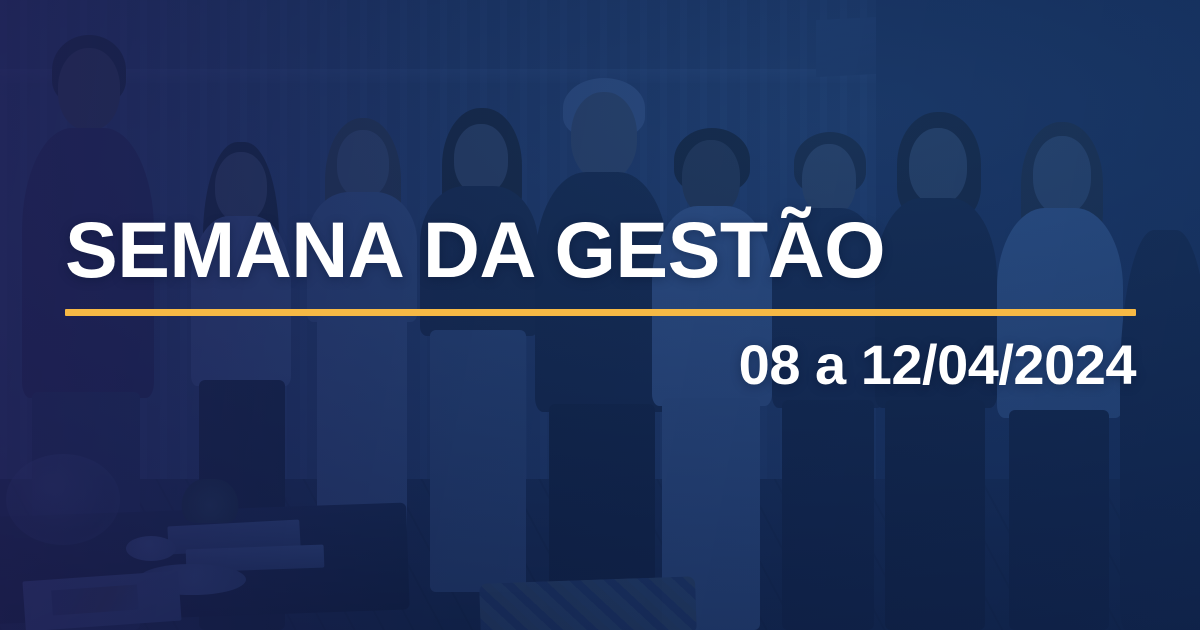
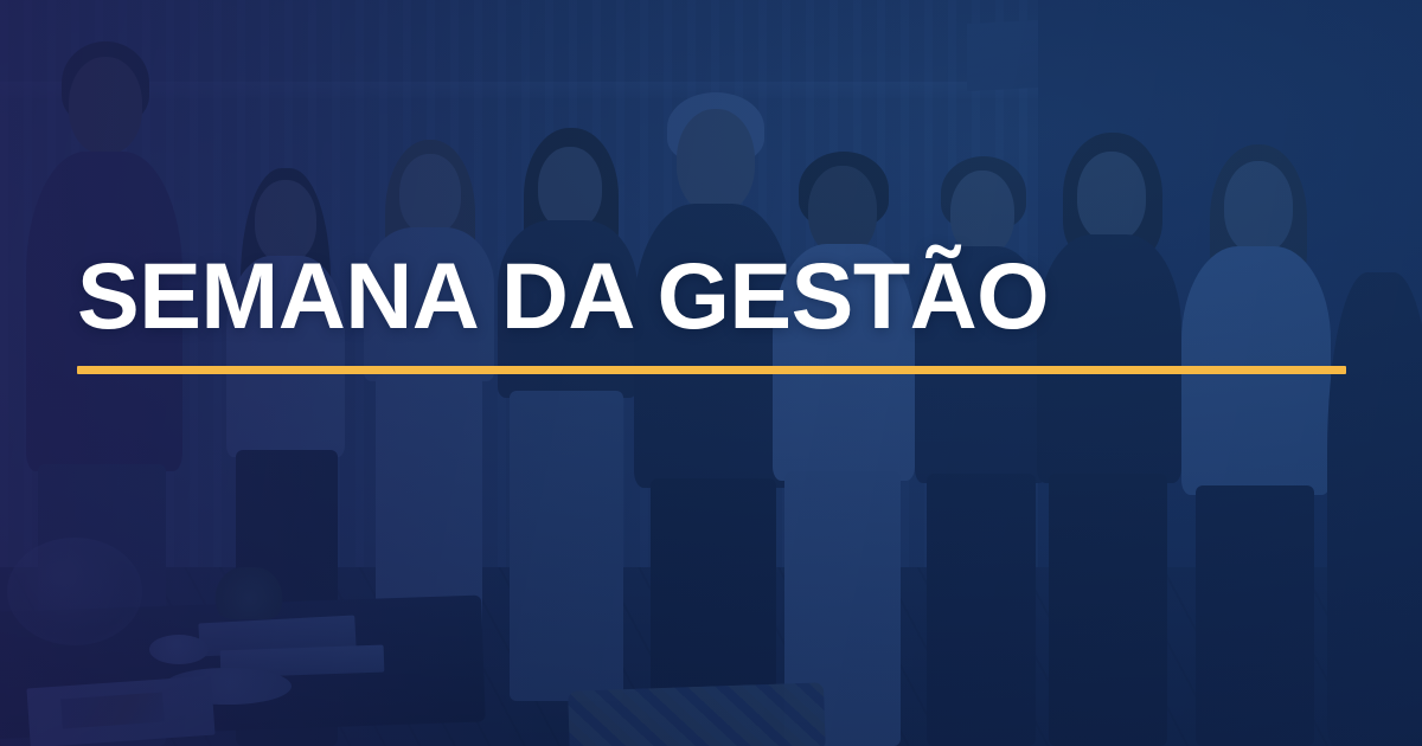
  SEMANA DA GESTÃO
- 08 a 12/04/2024
